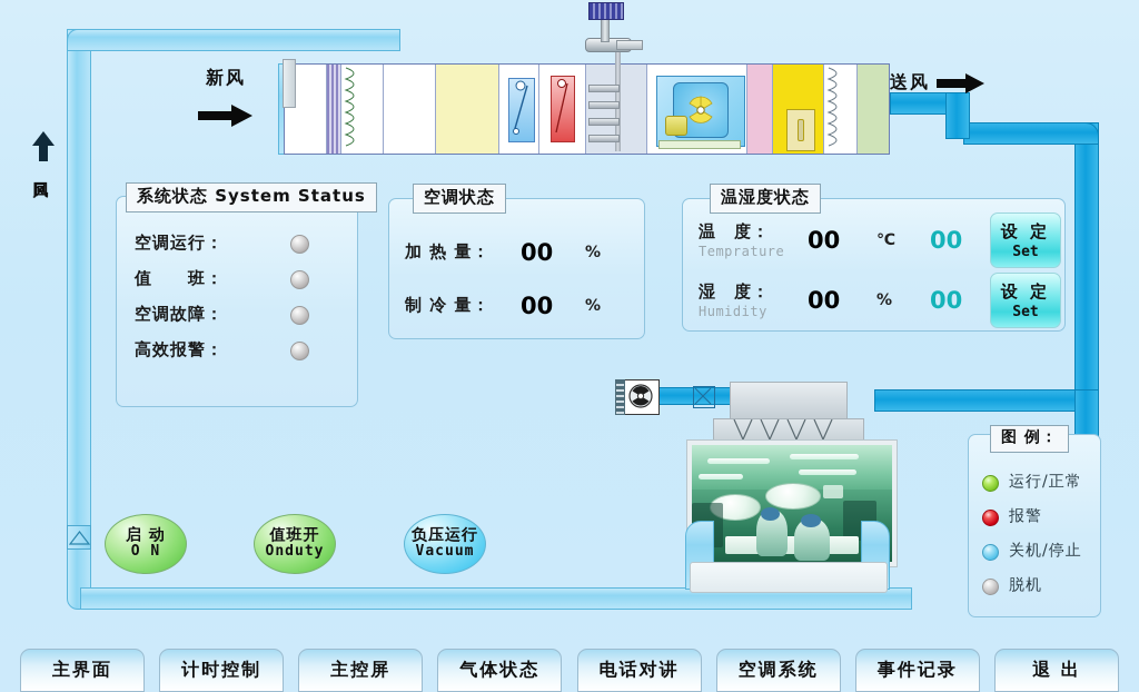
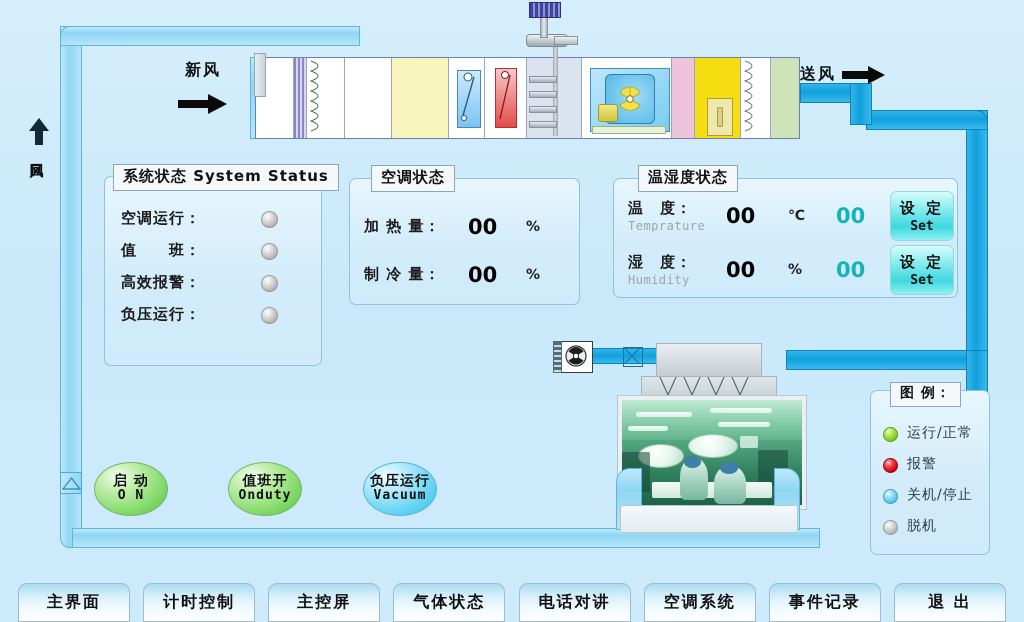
  新风
  送风
  空调运行：
  值 班：
- 空调故障：
  高效报警：
+ 负压运行：
  系统状态 System Status
  加 热 量：
  00
  %
  制 冷 量：
  00
  %
  空调状态
  温 度：
  Temprature
  00
  ℃
  00
  设 定
  Set
  湿 度：
  Humidity
  00
  %
  00
  设 定
  Set
  温湿度状态
  启 动
  O N
  值班开
  Onduty
  负压运行
  Vacuum
  运行/正常
  报警
  关机/停止
  脱机
  图 例：
  主界面
  计时控制
  主控屏
  气体状态
  电话对讲
  空调系统
  事件记录
  退 出
